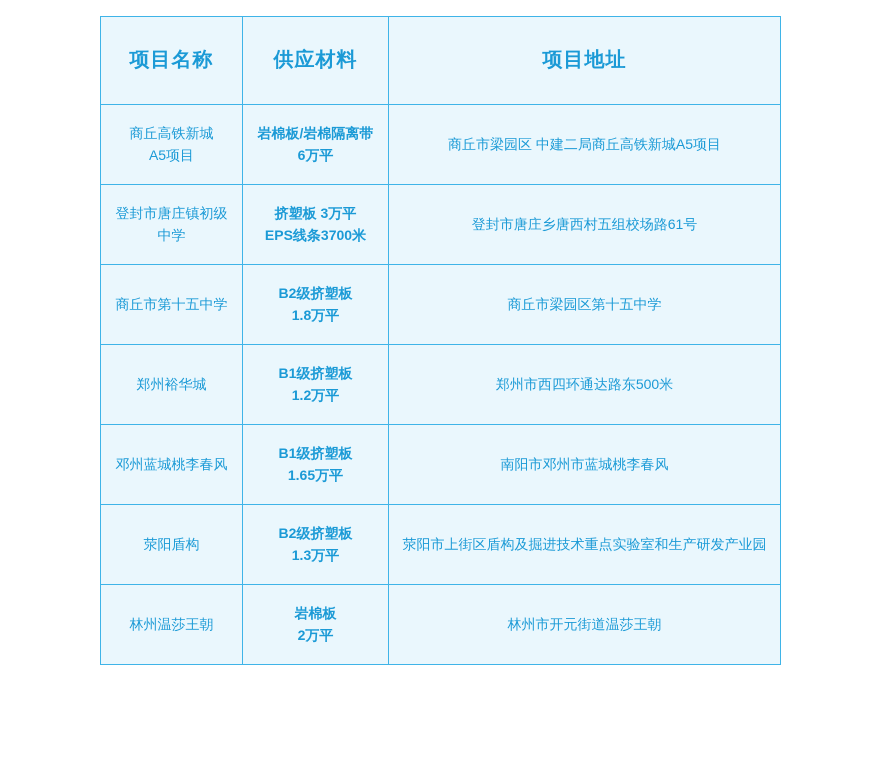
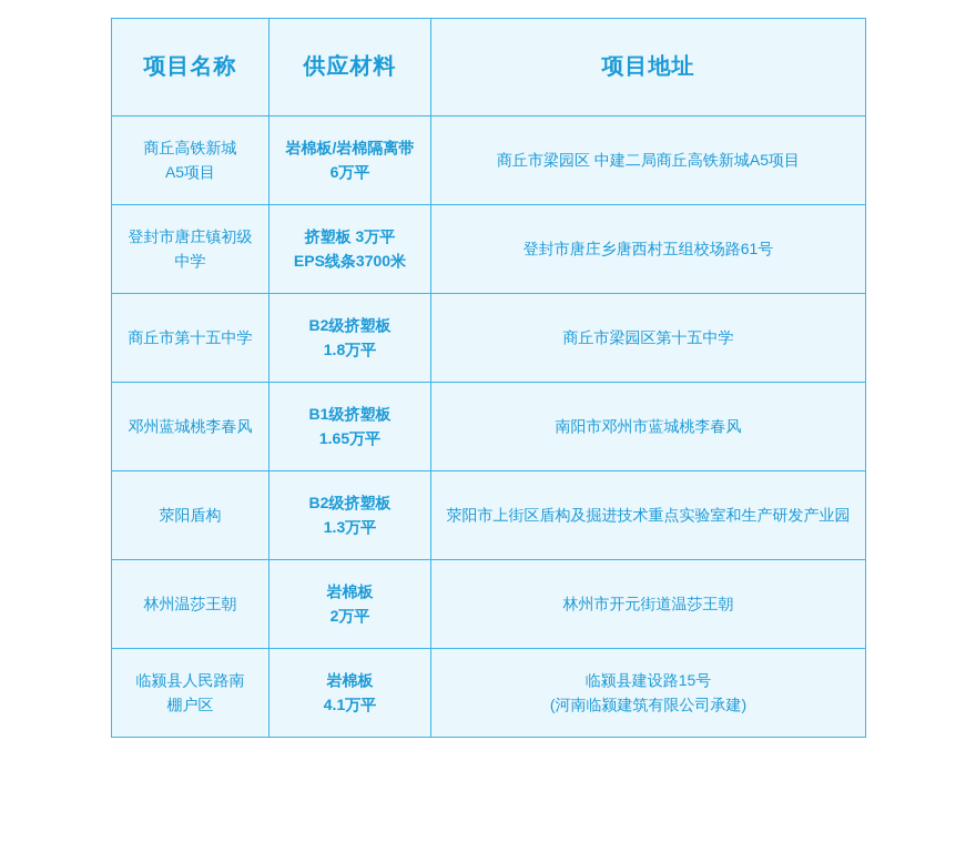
  项目名称	供应材料	项目地址
  商丘高铁新城 A5项目	岩棉板/岩棉隔离带 6万平	商丘市梁园区 中建二局商丘高铁新城A5项目
  登封市唐庄镇初级 中学	挤塑板 3万平 EPS线条3700米	登封市唐庄乡唐西村五组校场路61号
  商丘市第十五中学	B2级挤塑板 1.8万平	商丘市梁园区第十五中学
- 郑州裕华城	B1级挤塑板 1.2万平	郑州市西四环通达路东500米
  邓州蓝城桃李春风	B1级挤塑板 1.65万平	南阳市邓州市蓝城桃李春风
  荥阳盾构	B2级挤塑板 1.3万平	荥阳市上街区盾构及掘进技术重点实验室和生产研发产业园
  林州温莎王朝	岩棉板 2万平	林州市开元街道温莎王朝
+ 临颍县人民路南 棚户区	岩棉板 4.1万平	临颍县建设路15号 (河南临颍建筑有限公司承建)
